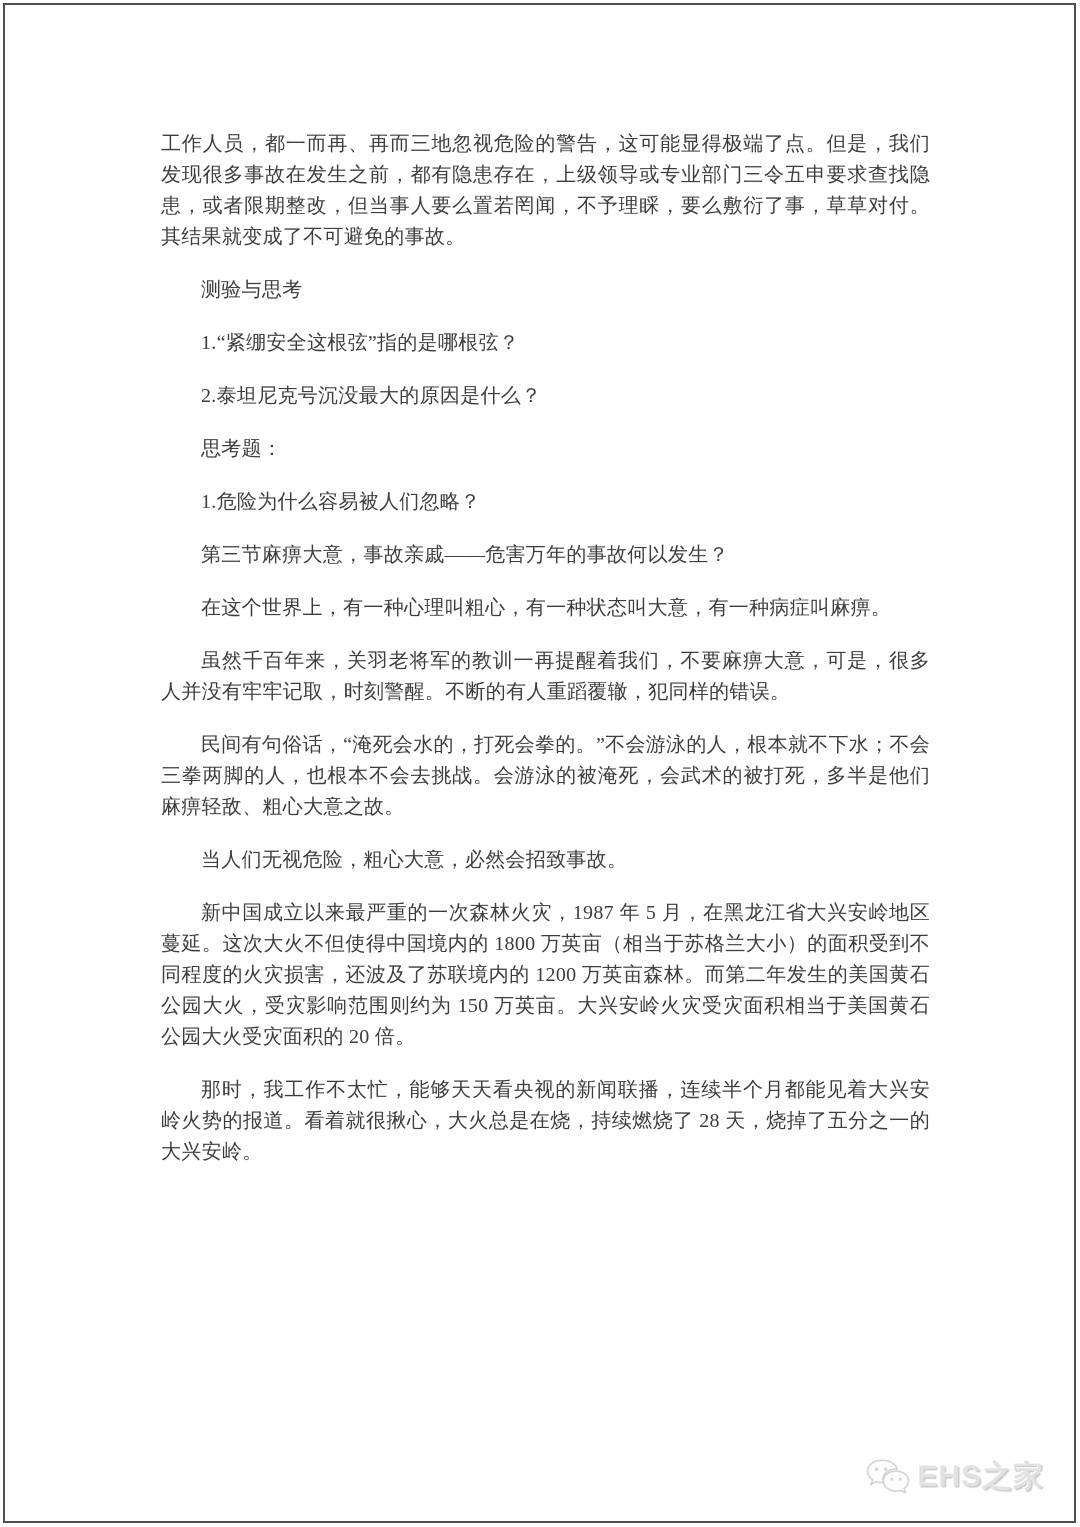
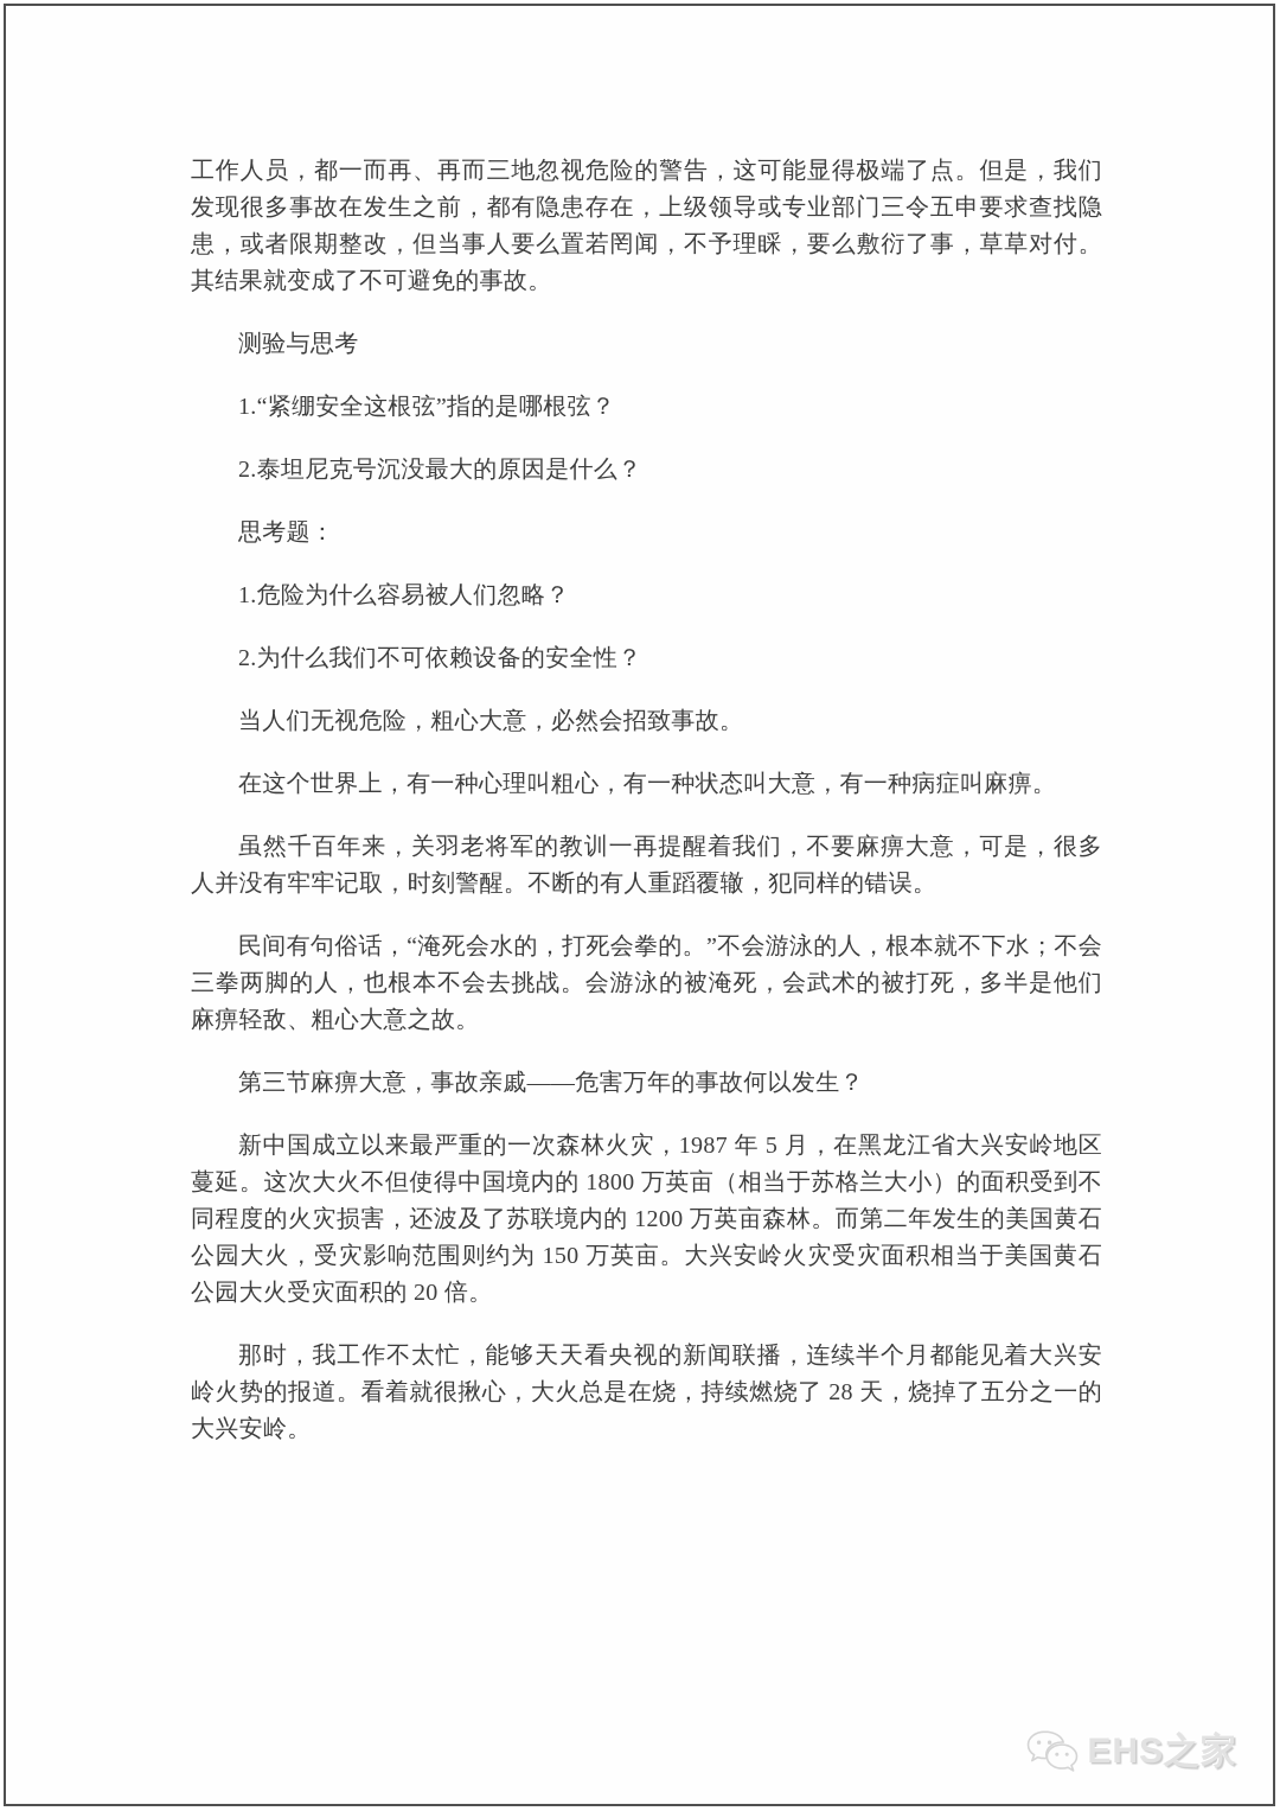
  工作人员，都一而再、再而三地忽视危险的警告，这可能显得极端了点。但是，我们发现很多事故在发生之前，都有隐患存在，上级领导或专业部门三令五申要求查找隐患，或者限期整改，但当事人要么置若罔闻，不予理睬，要么敷衍了事，草草对付。其结果就变成了不可避免的事故。
  测验与思考
  1.“紧绷安全这根弦”指的是哪根弦？
  2.泰坦尼克号沉没最大的原因是什么？
  思考题：
  1.危险为什么容易被人们忽略？
+ 2.为什么我们不可依赖设备的安全性？
- 第三节麻痹大意，事故亲戚——危害万年的事故何以发生？
+ 当人们无视危险，粗心大意，必然会招致事故。
  在这个世界上，有一种心理叫粗心，有一种状态叫大意，有一种病症叫麻痹。
  虽然千百年来，关羽老将军的教训一再提醒着我们，不要麻痹大意，可是，很多人并没有牢牢记取，时刻警醒。不断的有人重蹈覆辙，犯同样的错误。
  民间有句俗话，“淹死会水的，打死会拳的。”不会游泳的人，根本就不下水；不会三拳两脚的人，也根本不会去挑战。会游泳的被淹死，会武术的被打死，多半是他们麻痹轻敌、粗心大意之故。
- 当人们无视危险，粗心大意，必然会招致事故。
+ 第三节麻痹大意，事故亲戚——危害万年的事故何以发生？
  新中国成立以来最严重的一次森林火灾，1987 年 5 月，在黑龙江省大兴安岭地区蔓延。这次大火不但使得中国境内的 1800 万英亩（相当于苏格兰大小）的面积受到不同程度的火灾损害，还波及了苏联境内的 1200 万英亩森林。而第二年发生的美国黄石公园大火，受灾影响范围则约为 150 万英亩。大兴安岭火灾受灾面积相当于美国黄石公园大火受灾面积的 20 倍。
  那时，我工作不太忙，能够天天看央视的新闻联播，连续半个月都能见着大兴安岭火势的报道。看着就很揪心，大火总是在烧，持续燃烧了 28 天，烧掉了五分之一的大兴安岭。
  EHS之家
